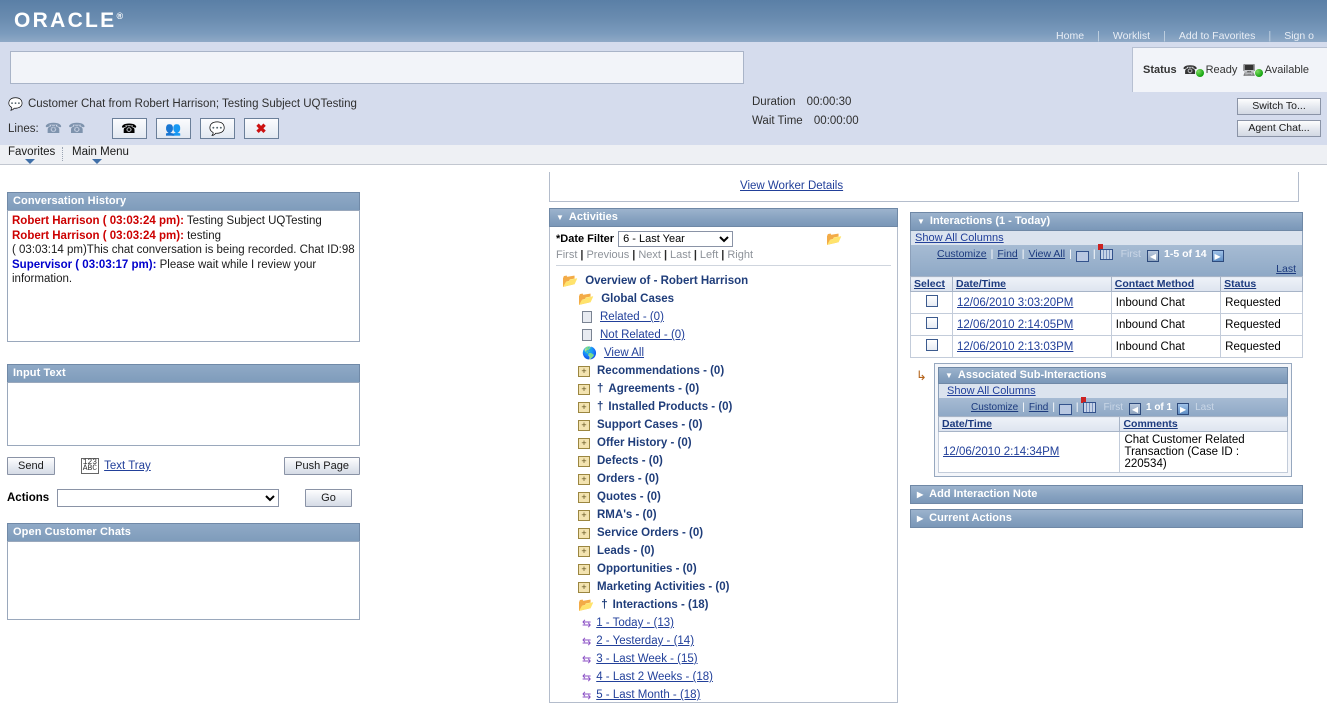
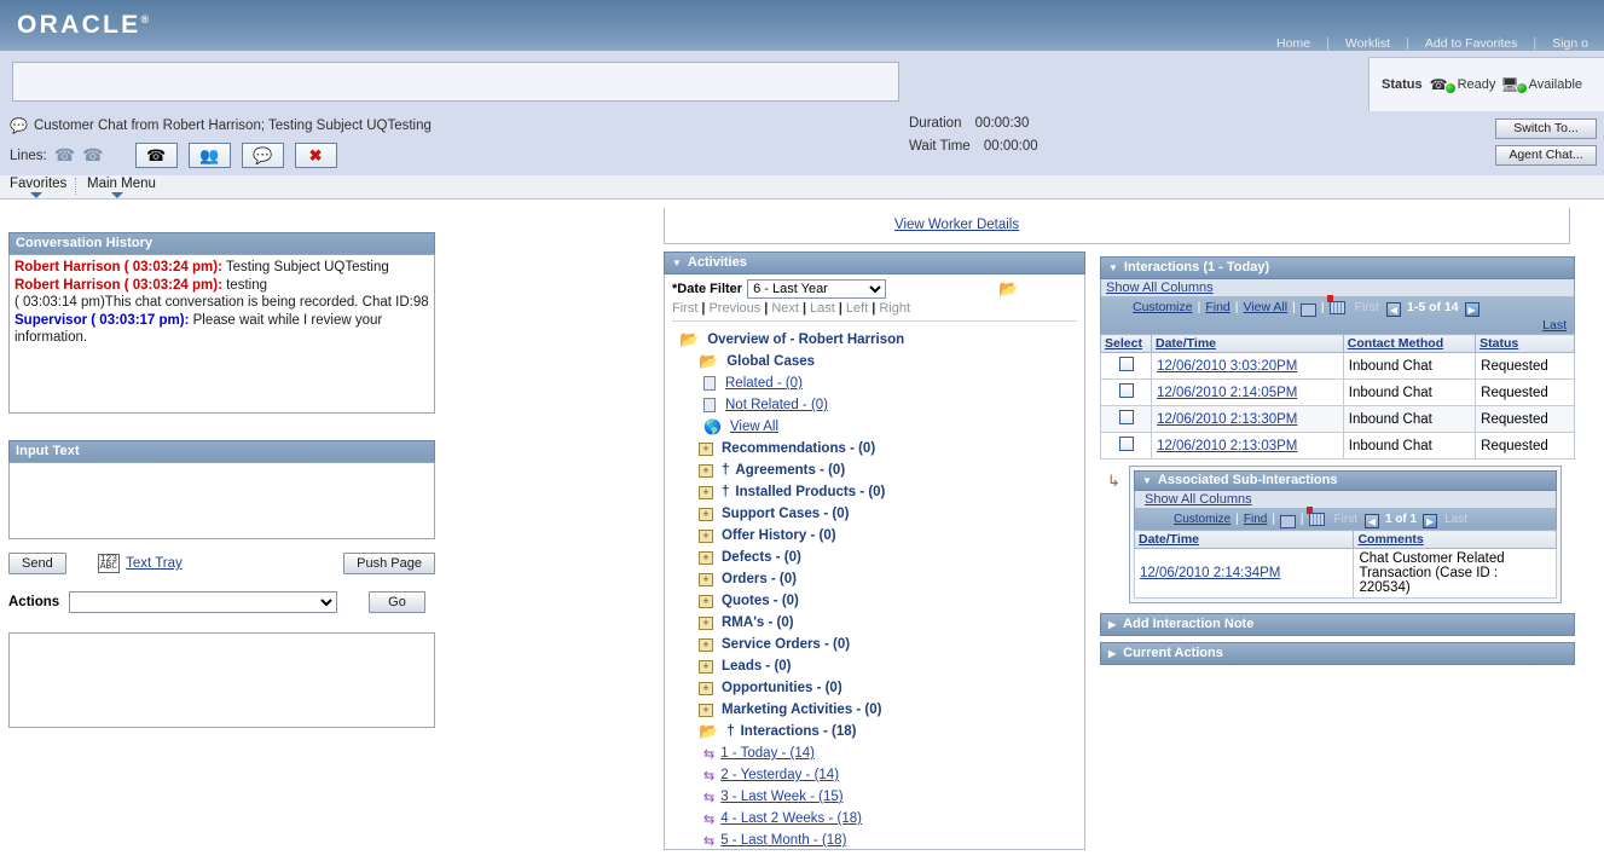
  ORACLE®
  Home
  |
  Worklist
  |
  Add to Favorites
  |
  Sign o
  Status
  ☎
  Ready
  🖥
  Available
  💬
  Customer Chat from Robert Harrison; Testing Subject UQTesting
  Lines:
  ☎
  ☎
  ☎
  👥
  💬
  ✖
  Duration 00:00:30
  Wait Time 00:00:00
  Switch To...
  Agent Chat...
  Favorites
  Main Menu
  Conversation History
  Robert Harrison ( 03:03:24 pm): Testing Subject UQTesting
  Robert Harrison ( 03:03:24 pm): testing
  ( 03:03:14 pm)This chat conversation is being recorded. Chat ID:98
  Supervisor ( 03:03:17 pm): Please wait while I review your information.
  Input Text
  Send
  123
  ABC
  Text Tray
  Push Page
  Actions
  Go
- Open Customer Chats
  View Worker Details
  ▼
  Activities
  *Date Filter
  6 - Last Year
  📂
  First | Previous | Next | Last | Left | Right
  📂
  Overview of - Robert Harrison
  📂
  Global Cases
  Related - (0)
  Not Related - (0)
  🌎
  View All
  +
  Recommendations - (0)
  +
  †
  Agreements - (0)
  +
  †
  Installed Products - (0)
  +
  Support Cases - (0)
  +
  Offer History - (0)
  +
  Defects - (0)
  +
  Orders - (0)
  +
  Quotes - (0)
  +
  RMA's - (0)
  +
  Service Orders - (0)
  +
  Leads - (0)
  +
  Opportunities - (0)
  +
  Marketing Activities - (0)
  📂
  †
  Interactions - (18)
  ⇆
- 1 - Today - (13)
+ 1 - Today - (14)
  ⇆
  2 - Yesterday - (14)
  ⇆
  3 - Last Week - (15)
  ⇆
  4 - Last 2 Weeks - (18)
  ⇆
  5 - Last Month - (18)
  ▼
  Interactions (1 - Today)
  Show All Columns
  Customize
  |
  Find
  |
  View All
  |
  |
  First
  ◀
  1-5 of 14
  ▶
  Last
  Select	Date/Time	Contact Method	Status
  	12/06/2010 3:03:20PM	Inbound Chat	Requested
  	12/06/2010 2:14:05PM	Inbound Chat	Requested
+ 	12/06/2010 2:13:30PM	Inbound Chat	Requested
  	12/06/2010 2:13:03PM	Inbound Chat	Requested
  ↳
  ▼
  Associated Sub-Interactions
  Show All Columns
  Customize
  |
  Find
  |
  |
  First
  ◀
  1 of 1
  ▶
  Last
  Date/Time	Comments
  12/06/2010 2:14:34PM	Chat Customer Related Transaction (Case ID : 220534)
  ▶
  Add Interaction Note
  ▶
  Current Actions
